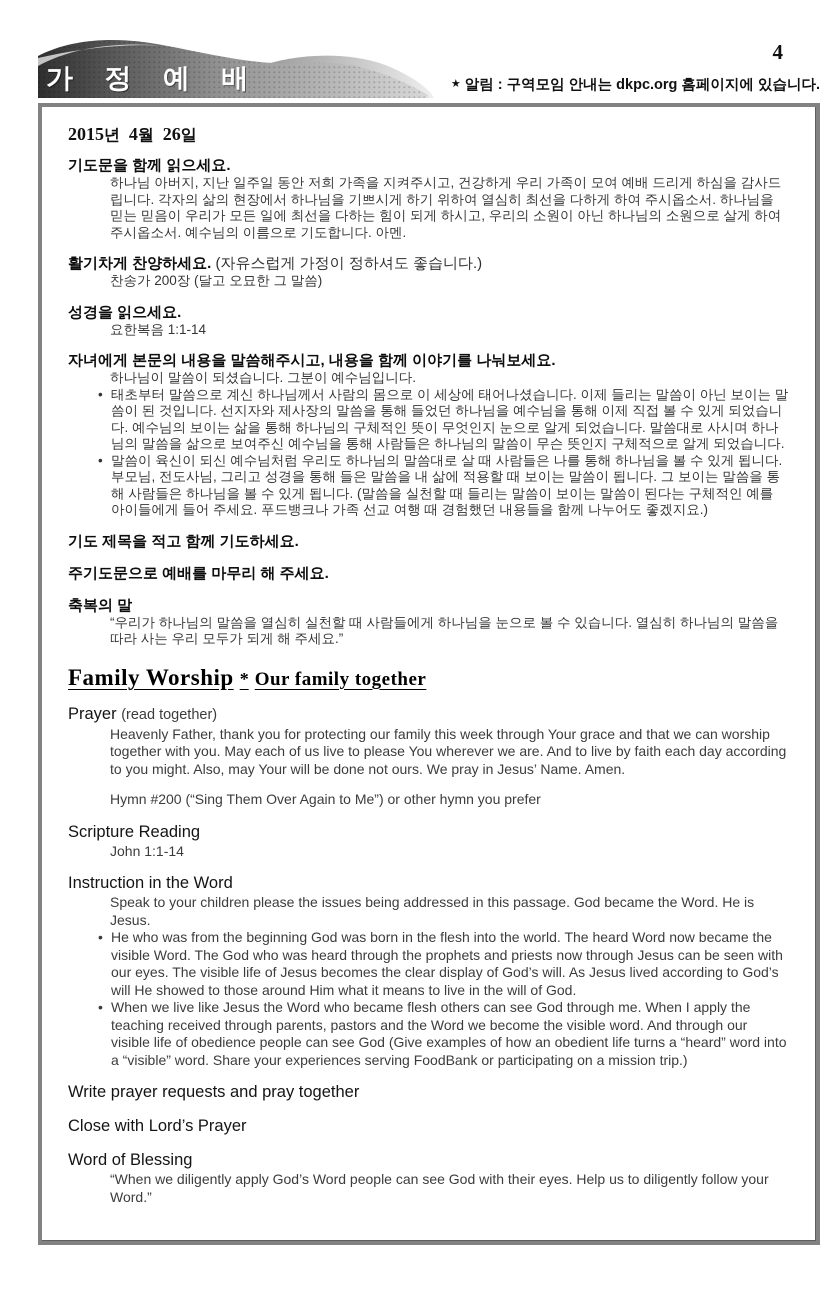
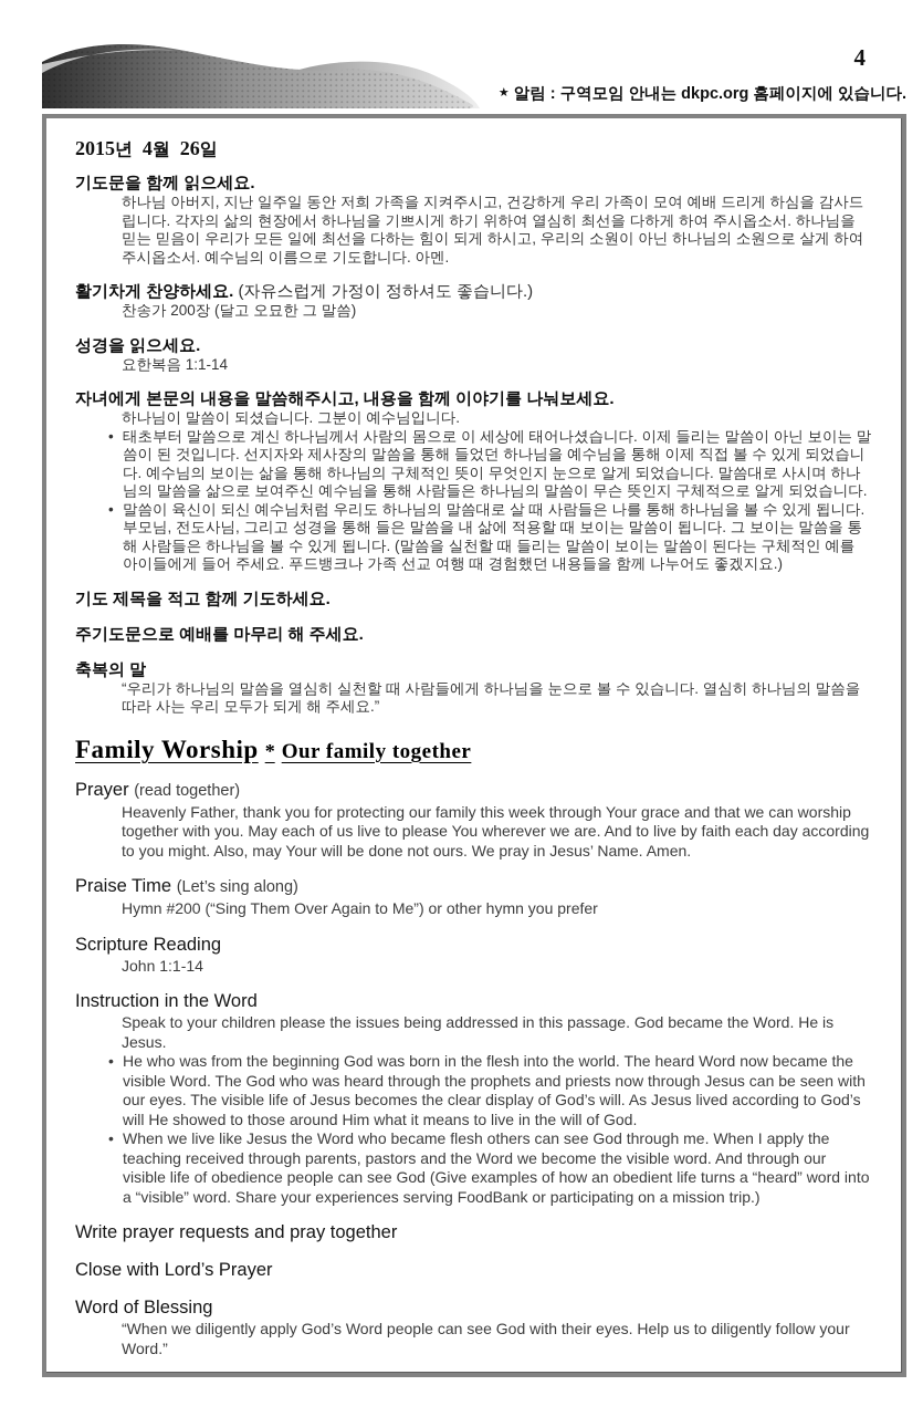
- 가 정 예 배
  4
  ★ 알림 : 구역모임 안내는 dkpc.org 홈페이지에 있습니다.
  2015년 4월 26일
  기도문을 함께 읽으세요.
  하나님 아버지, 지난 일주일 동안 저희 가족을 지켜주시고, 건강하게 우리 가족이 모여 예배 드리게 하심을 감사드립니다. 각자의 삶의 현장에서 하나님을 기쁘시게 하기 위하여 열심히 최선을 다하게 하여 주시옵소서. 하나님을 믿는 믿음이 우리가 모든 일에 최선을 다하는 힘이 되게 하시고, 우리의 소원이 아닌 하나님의 소원으로 살게 하여 주시옵소서. 예수님의 이름으로 기도합니다. 아멘.
  활기차게 찬양하세요. (자유스럽게 가정이 정하셔도 좋습니다.)
  찬송가 200장 (달고 오묘한 그 말씀)
  성경을 읽으세요.
  요한복음 1:1-14
  자녀에게 본문의 내용을 말씀해주시고, 내용을 함께 이야기를 나눠보세요.
  하나님이 말씀이 되셨습니다. 그분이 예수님입니다.
  태초부터 말씀으로 계신 하나님께서 사람의 몸으로 이 세상에 태어나셨습니다. 이제 들리는 말씀이 아닌 보이는 말씀이 된 것입니다. 선지자와 제사장의 말씀을 통해 들었던 하나님을 예수님을 통해 이제 직접 볼 수 있게 되었습니다. 예수님의 보이는 삶을 통해 하나님의 구체적인 뜻이 무엇인지 눈으로 알게 되었습니다. 말씀대로 사시며 하나님의 말씀을 삶으로 보여주신 예수님을 통해 사람들은 하나님의 말씀이 무슨 뜻인지 구체적으로 알게 되었습니다.
  말씀이 육신이 되신 예수님처럼 우리도 하나님의 말씀대로 살 때 사람들은 나를 통해 하나님을 볼 수 있게 됩니다. 부모님, 전도사님, 그리고 성경을 통해 들은 말씀을 내 삶에 적용할 때 보이는 말씀이 됩니다. 그 보이는 말씀을 통해 사람들은 하나님을 볼 수 있게 됩니다. (말씀을 실천할 때 들리는 말씀이 보이는 말씀이 된다는 구체적인 예를 아이들에게 들어 주세요. 푸드뱅크나 가족 선교 여행 때 경험했던 내용들을 함께 나누어도 좋겠지요.)
  기도 제목을 적고 함께 기도하세요.
  주기도문으로 예배를 마무리 해 주세요.
  축복의 말
  “우리가 하나님의 말씀을 열심히 실천할 때 사람들에게 하나님을 눈으로 볼 수 있습니다. 열심히 하나님의 말씀을 따라 사는 우리 모두가 되게 해 주세요.”
  Family Worship * Our family together
  Prayer (read together)
  Heavenly Father, thank you for protecting our family this week through Your grace and that we can worship together with you. May each of us live to please You wherever we are. And to live by faith each day according to you might. Also, may Your will be done not ours. We pray in Jesus’ Name. Amen.
+ Praise Time (Let’s sing along)
  Hymn #200 (“Sing Them Over Again to Me”) or other hymn you prefer
  Scripture Reading
  John 1:1-14
  Instruction in the Word
  Speak to your children please the issues being addressed in this passage. God became the Word. He is Jesus.
  He who was from the beginning God was born in the flesh into the world. The heard Word now became the visible Word. The God who was heard through the prophets and priests now through Jesus can be seen with our eyes. The visible life of Jesus becomes the clear display of God’s will. As Jesus lived according to God’s will He showed to those around Him what it means to live in the will of God.
  When we live like Jesus the Word who became flesh others can see God through me. When I apply the teaching received through parents, pastors and the Word we become the visible word. And through our visible life of obedience people can see God (Give examples of how an obedient life turns a “heard” word into a “visible” word. Share your experiences serving FoodBank or participating on a mission trip.)
  Write prayer requests and pray together
  Close with Lord’s Prayer
  Word of Blessing
  “When we diligently apply God’s Word people can see God with their eyes. Help us to diligently follow your Word.”
